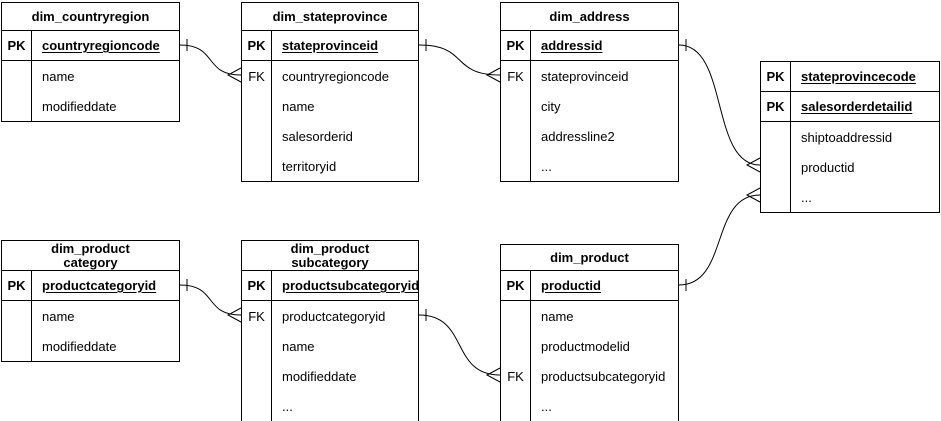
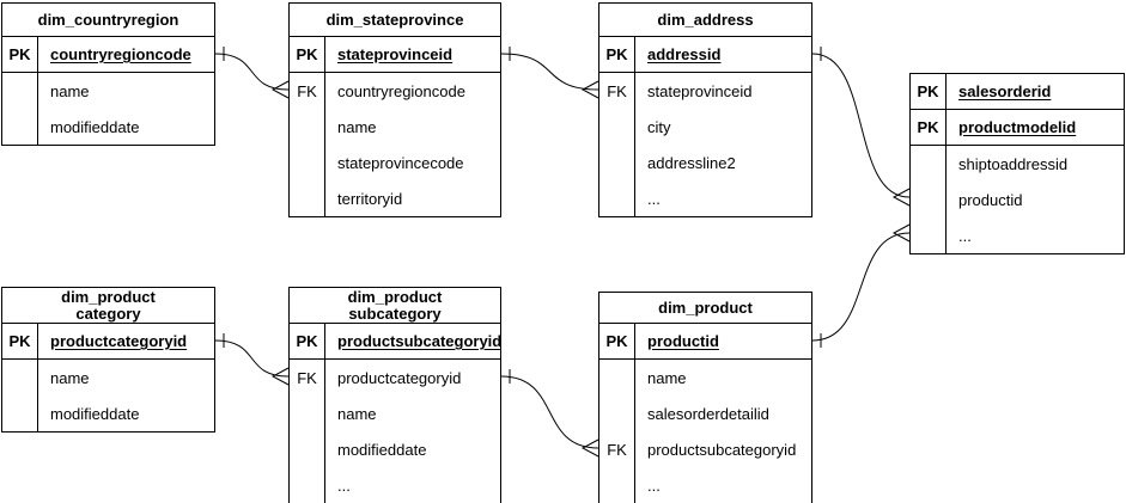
  dim_countryregion
  PK
  countryregioncode
  name
  modifieddate
  dim_stateprovince
  PK
  stateprovinceid
  FK
  countryregioncode
  name
- salesorderid
+ stateprovincecode
  territoryid
  dim_address
  PK
  addressid
  FK
  stateprovinceid
  city
  addressline2
  ...
  PK
- stateprovincecode
+ salesorderid
  PK
- salesorderdetailid
+ productmodelid
  shiptoaddressid
  productid
  ...
  dim_product
  category
  PK
  productcategoryid
  name
  modifieddate
  dim_product
  subcategory
  PK
  productsubcategoryid
  FK
  productcategoryid
  name
  modifieddate
  ...
  dim_product
  PK
  productid
  name
- productmodelid
+ salesorderdetailid
  FK
  productsubcategoryid
  ...
